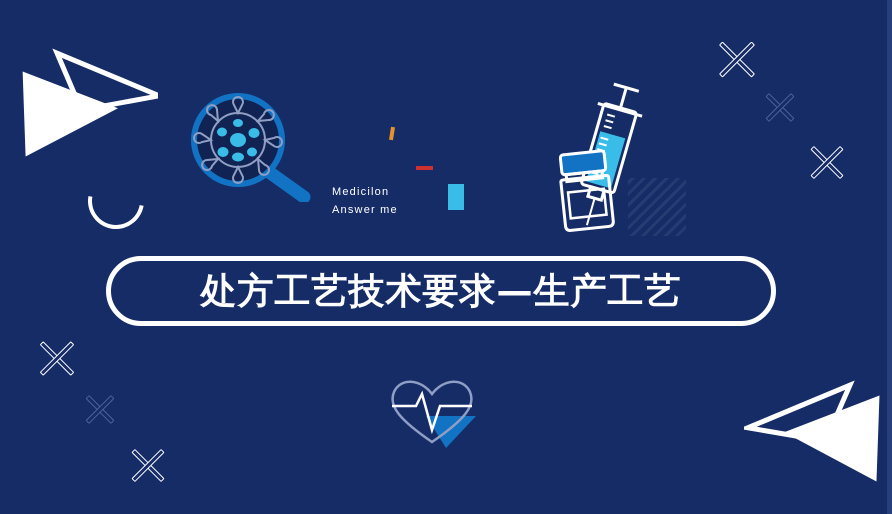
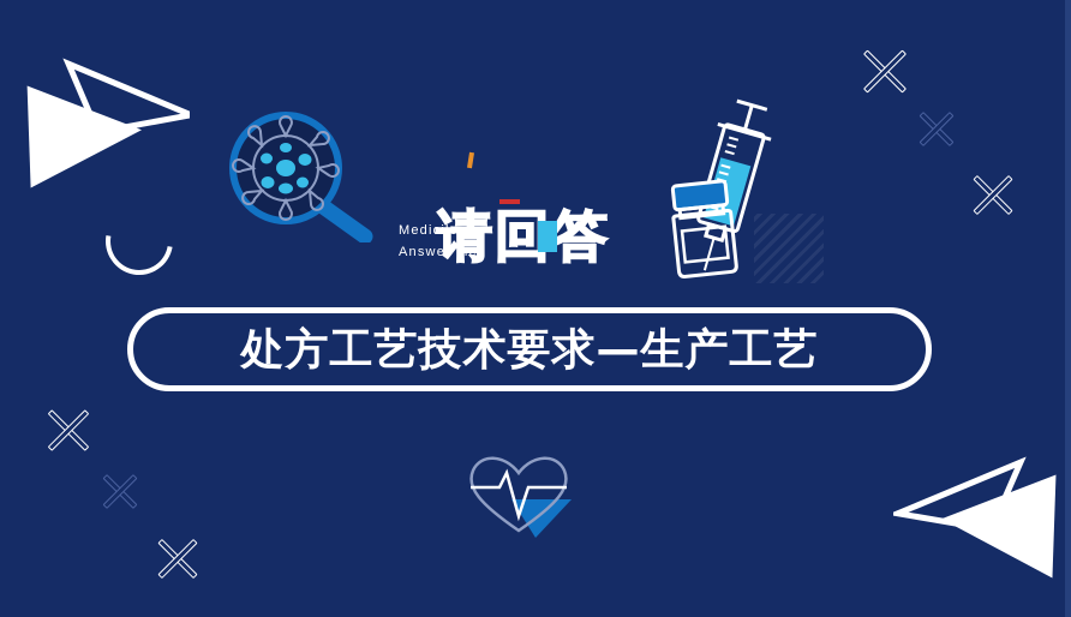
+ 请回答
  Medicilon
  Answer me
  处方工艺技术要求—生产工艺
